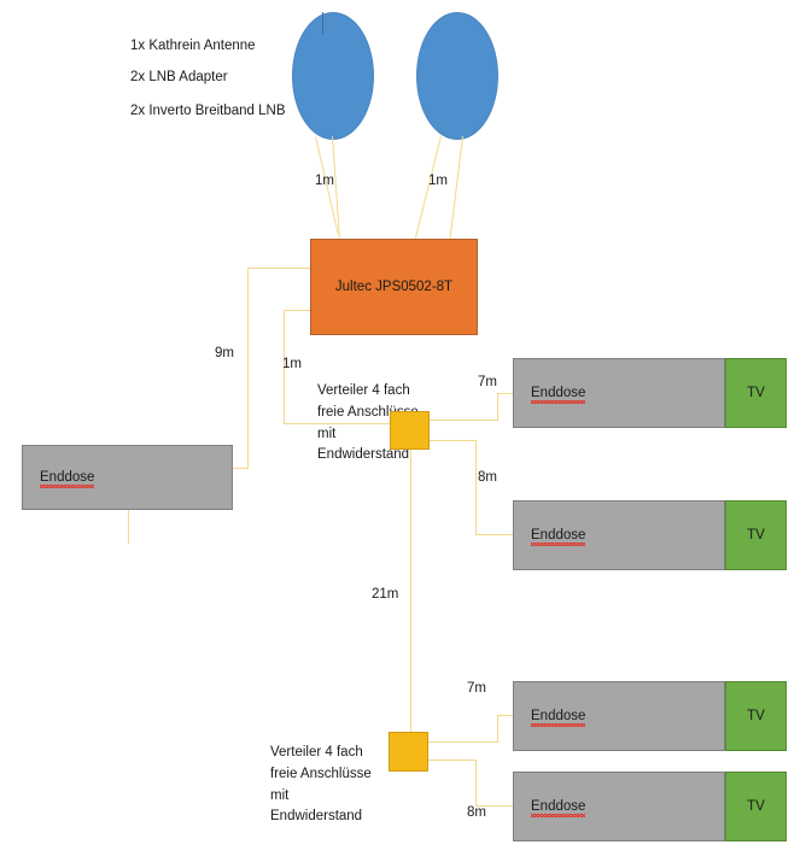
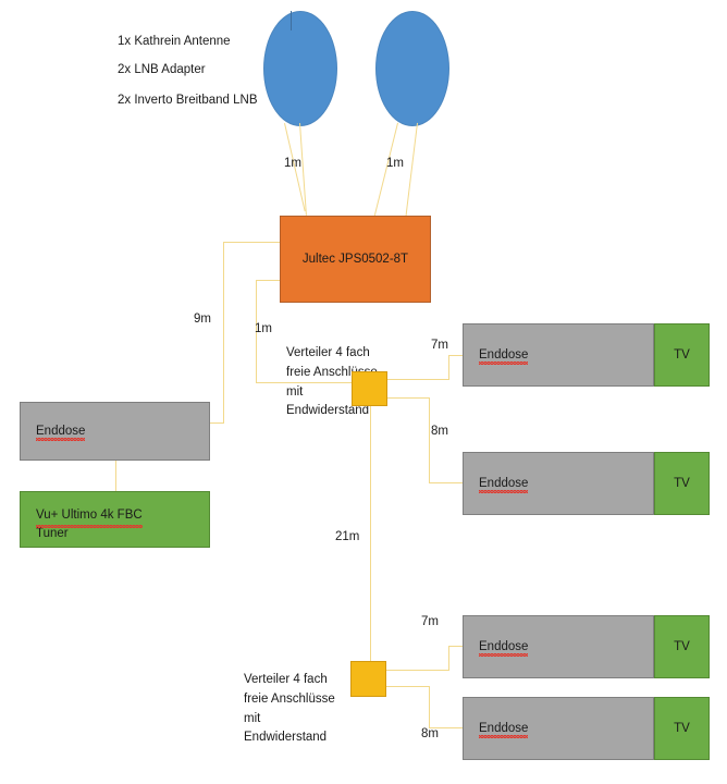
  1x Kathrein Antenne
  2x LNB Adapter
  2x Inverto Breitband LNB
  1m
  1m
  Jultec JPS0502-8T
  9m
  1m
  Verteiler 4 fach
  freie Anschl
  mit
  Endwiderstand
  7m
  8m
  21m
  Enddose
  TV
  Enddose
  TV
  Enddose
+ Vu+ Ultimo 4k FBC
+ Tuner
  Verteiler 4 fach
  freie Anschlüsse
  mit
  Endwiderstand
  7m
  8m
  Enddose
  TV
  Enddose
  TV
